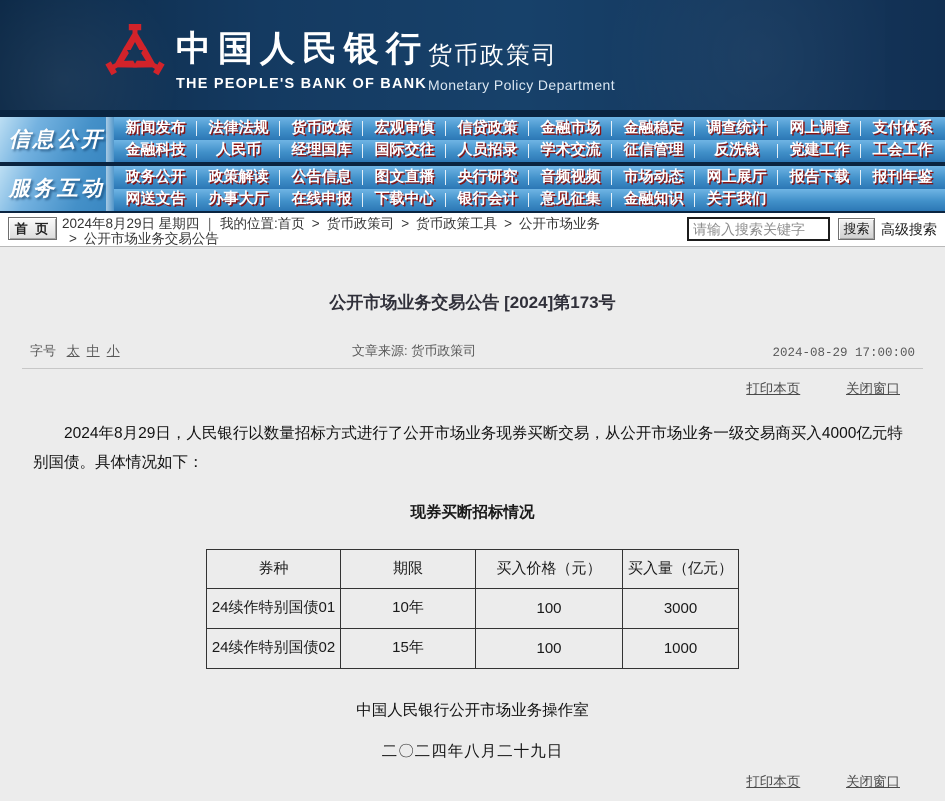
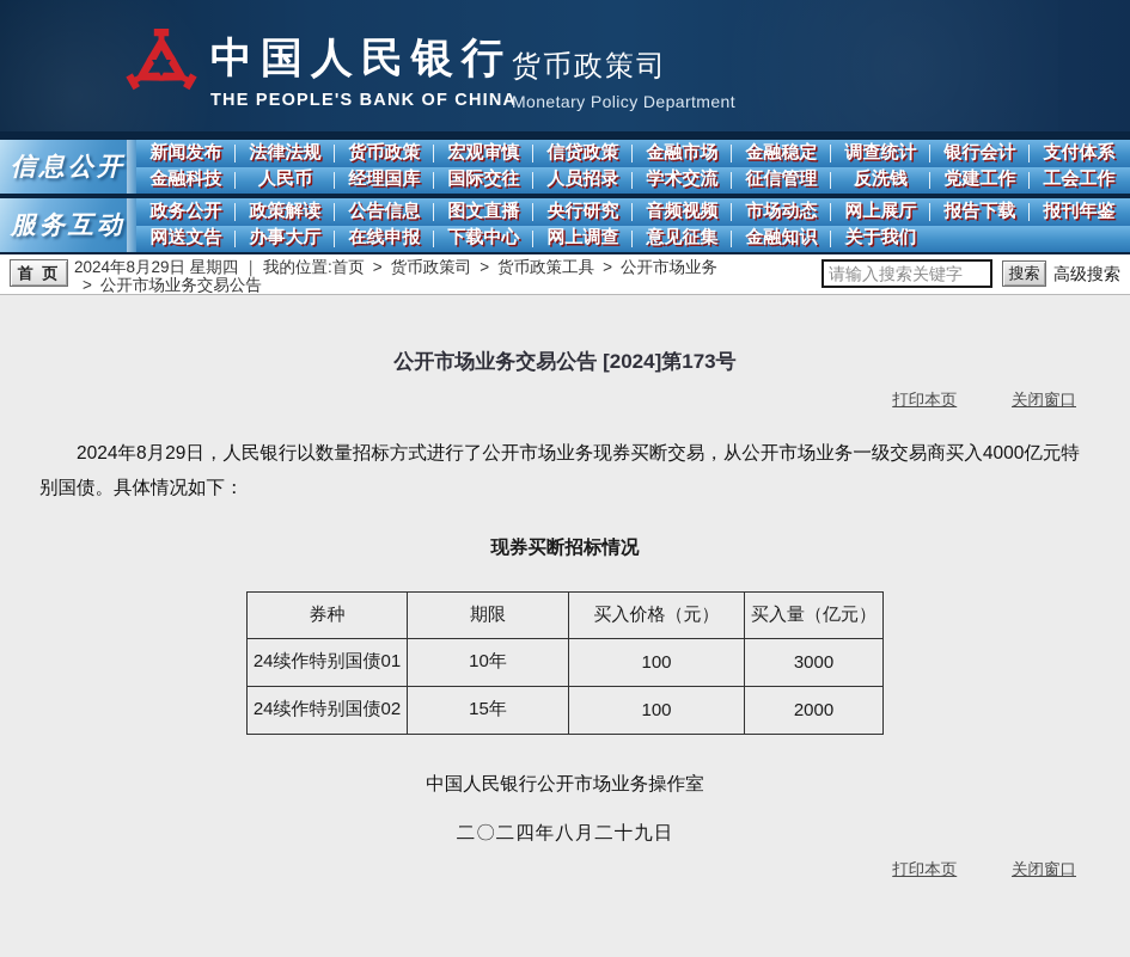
  中国人民银行
- THE PEOPLE'S BANK OF BANK
+ THE PEOPLE'S BANK OF CHINA
  货币政策司
  Monetary Policy Dep
  信息公开
  新闻发布
  法律法规
  货币政策
  宏观审慎
  信贷政策
  金融市场
  金融稳定
  调查统计
- 网上调查
+ 银行会计
  支付体系
  金融科技
  人民币
  经理国库
  国际交往
  人员招录
  学术交流
  征信管理
  反洗钱
  党建工作
  工会工作
  服务互动
  政务公开
  政策解读
  公告信息
  图文直播
  央行研究
  音频视频
  市场动态
  网上展厅
  报告下载
  报刊年鉴
  网送文告
  办事大厅
  在线申报
  下载中心
- 银行会计
+ 网上调查
  意见征集
  金融知识
  关于我们
  首 页
  2024年8月29日 星期四 ｜ 我的位置:首页 > 货币政策司 > 货币政策工具 > 公开市场业务> 公开市场业务交易公告
  请输入搜索关键字
  搜索
  高级搜索
  公开市场业务交易公告 [2024]第173号
- 字号 太 中 小
- 文章来源: 货币政策司
- 2024-08-29 17:00:00
  打印本页 关闭窗口
  2024年8月29日，人民银行以数量招标方式进行了公开市场业务现券买断交易，从公开市场业务一级交易商买入4000亿元特别国债。具体情况如下：
  现券买断招标情况
  券种	期限	买入价格（元）	买入量（亿元）
  24续作特别国债01	10年	100	3000
- 24续作特别国债02	15年	100	1000
+ 24续作特别国债02	15年	100	2000
  中国人民银行公开市场业务操作室
  二〇二四年八月二十九日
  打印本页 关闭窗口
